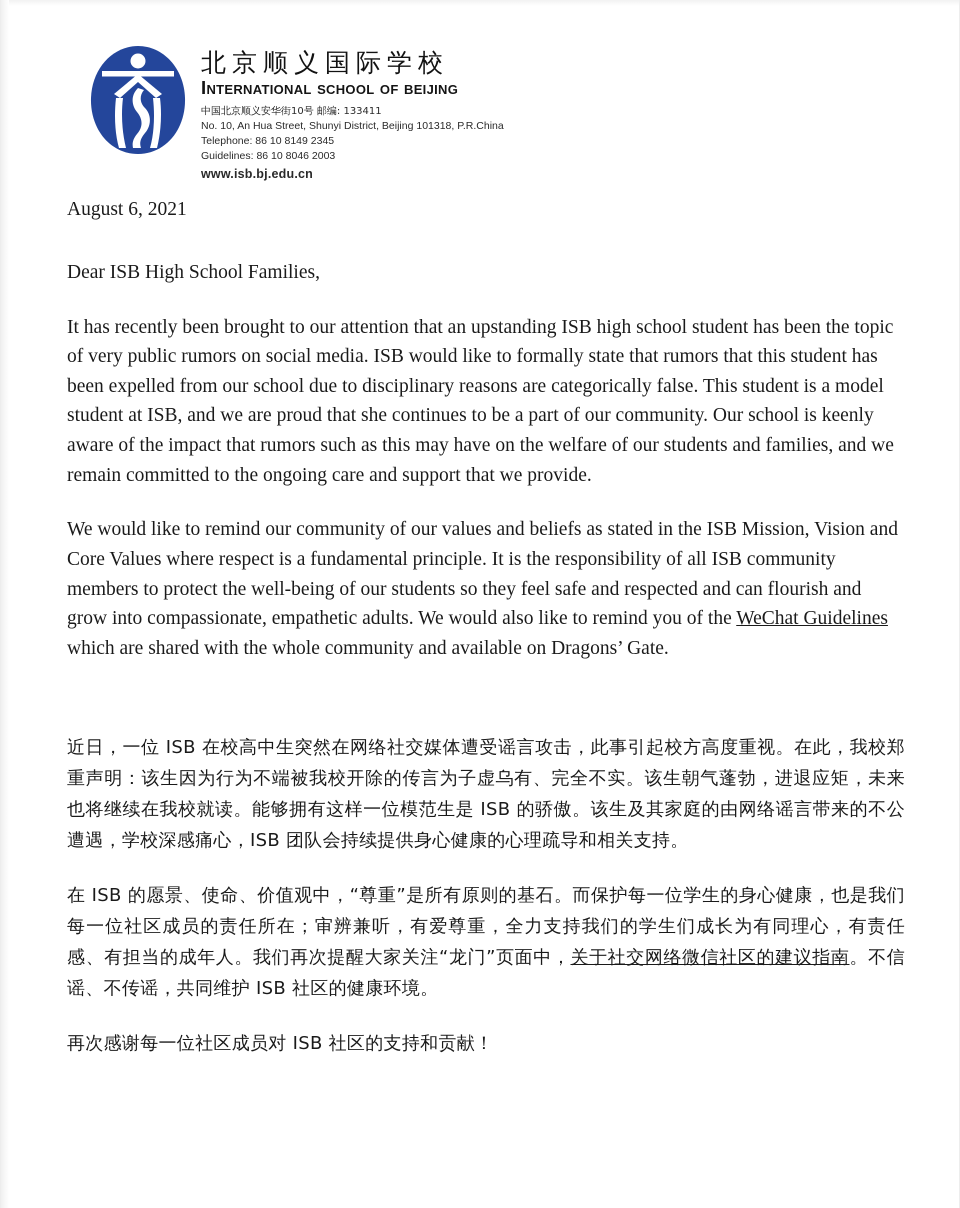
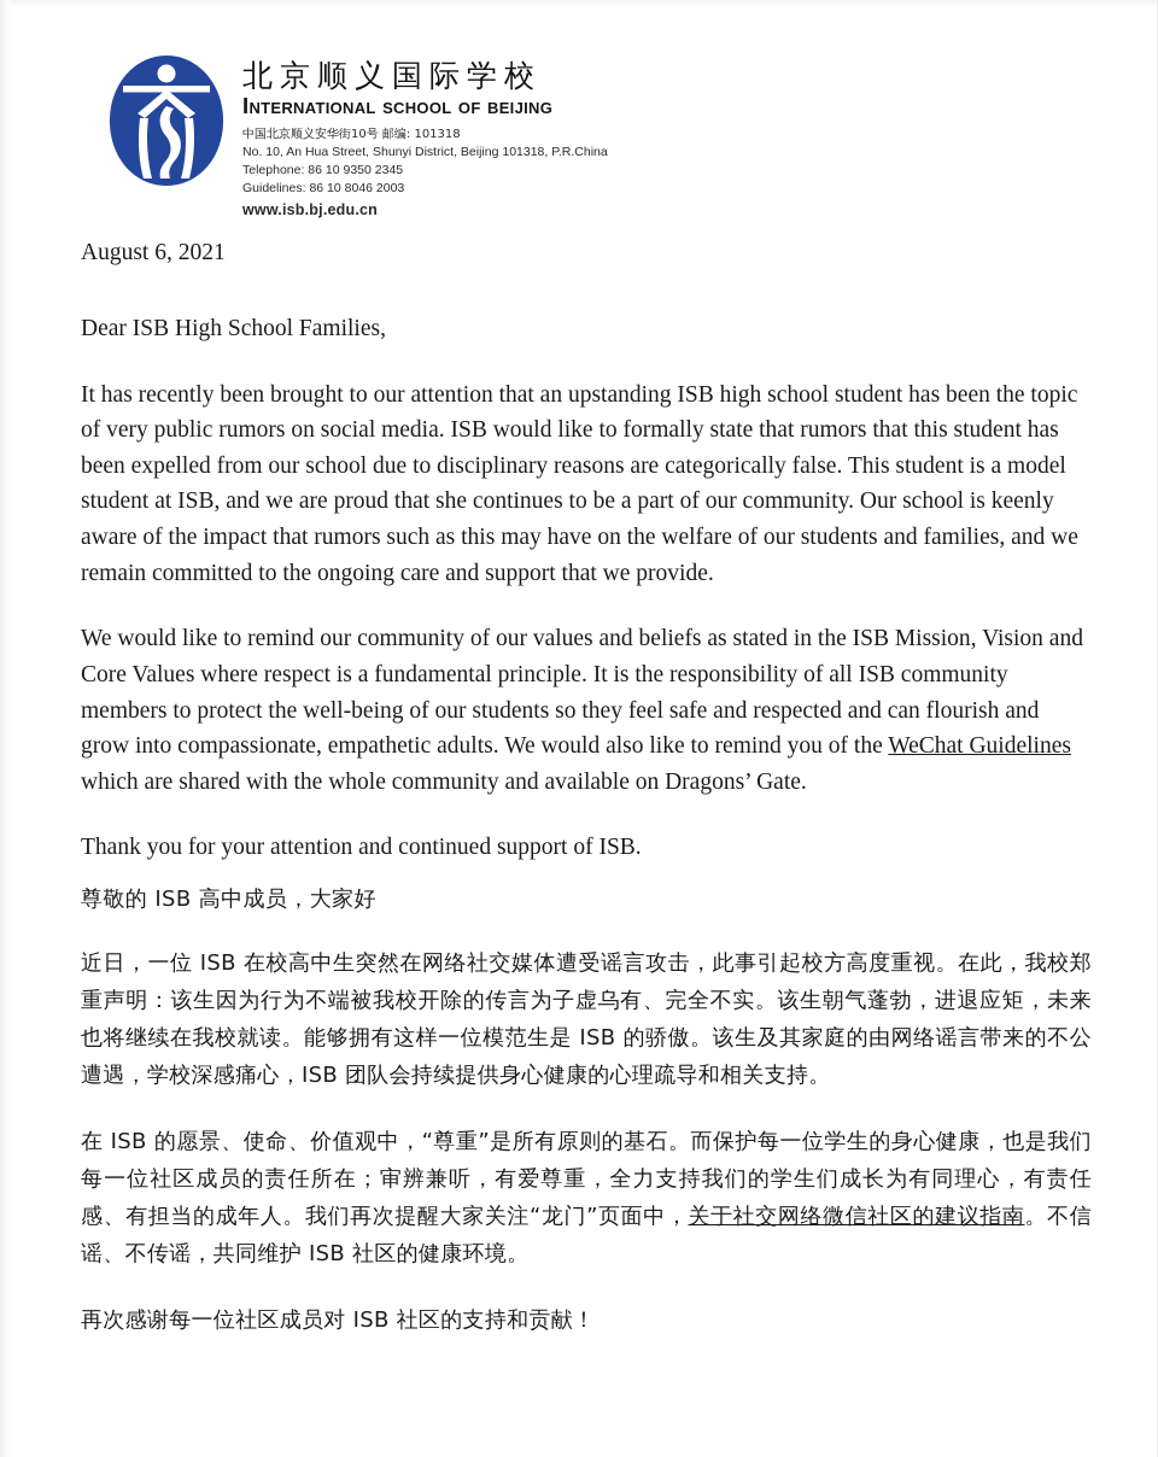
  北京顺义国际学校
  international school of beijing
- 中国北京顺义安华街10号 邮编: 133411
+ 中国北京顺义安华街10号 邮编: 101318
  No. 10, An Hua Street, Shunyi District, Beijing 101318, P.R.China
- Telephone: 86 10 8149 2345
+ Telephone: 86 10 9350 2345
  Guidelines: 86 10 8046 2003
  www.isb.bj.edu.cn
  August 6, 2021
  Dear ISB High School Families,
  It has recently been brought to our attention that an upstanding ISB high school student has been the topic of very public rumors on social media. ISB would like to formally state that rumors that this student has been expelled from our school due to disciplinary reasons are categorically false. This student is a model student at ISB, and we are proud that she continues to be a part of our community. Our school is keenly aware of the impact that rumors such as this may have on the welfare of our students and families, and we remain committed to the ongoing care and support that we provide.
  We would like to remind our community of our values and beliefs as stated in the ISB Mission, Vision and Core Values where respect is a fundamental principle. It is the responsibility of all ISB community members to protect the well-being of our students so they feel safe and respected and can flourish and grow into compassionate, empathetic adults. We would also like to remind you of the WeChat Guidelines which are shared with the whole community and available on Dragons’ Gate.
+ Thank you for your attention and continued support of ISB.
+ 尊敬的 ISB 高中成员，大家好
  近日，一位 ISB 在校高中生突然在网络社交媒体遭受谣言攻击，此事引起校方高度重视。在此，我校郑重声明：该生因为行为不端被我校开除的传言为子虚乌有、完全不实。该生朝气蓬勃，进退应矩，未来也将继续在我校就读。能够拥有这样一位模范生是 ISB 的骄傲。该生及其家庭的由网络谣言带来的不公遭遇，学校深感痛心，ISB 团队会持续提供身心健康的心理疏导和相关支持。
  在 ISB 的愿景、使命、价值观中，“尊重”是所有原则的基石。而保护每一位学生的身心健康，也是我们每一位社区成员的责任所在；审辨兼听，有爱尊重，全力支持我们的学生们成长为有同理心，有责任感、有担当的成年人。我们再次提醒大家关注“龙门”页面中，关于社交网络微信社区的建议指南。不信谣、不传谣，共同维护 ISB 社区的健康环境。
  再次感谢每一位社区成员对 ISB 社区的支持和贡献！
